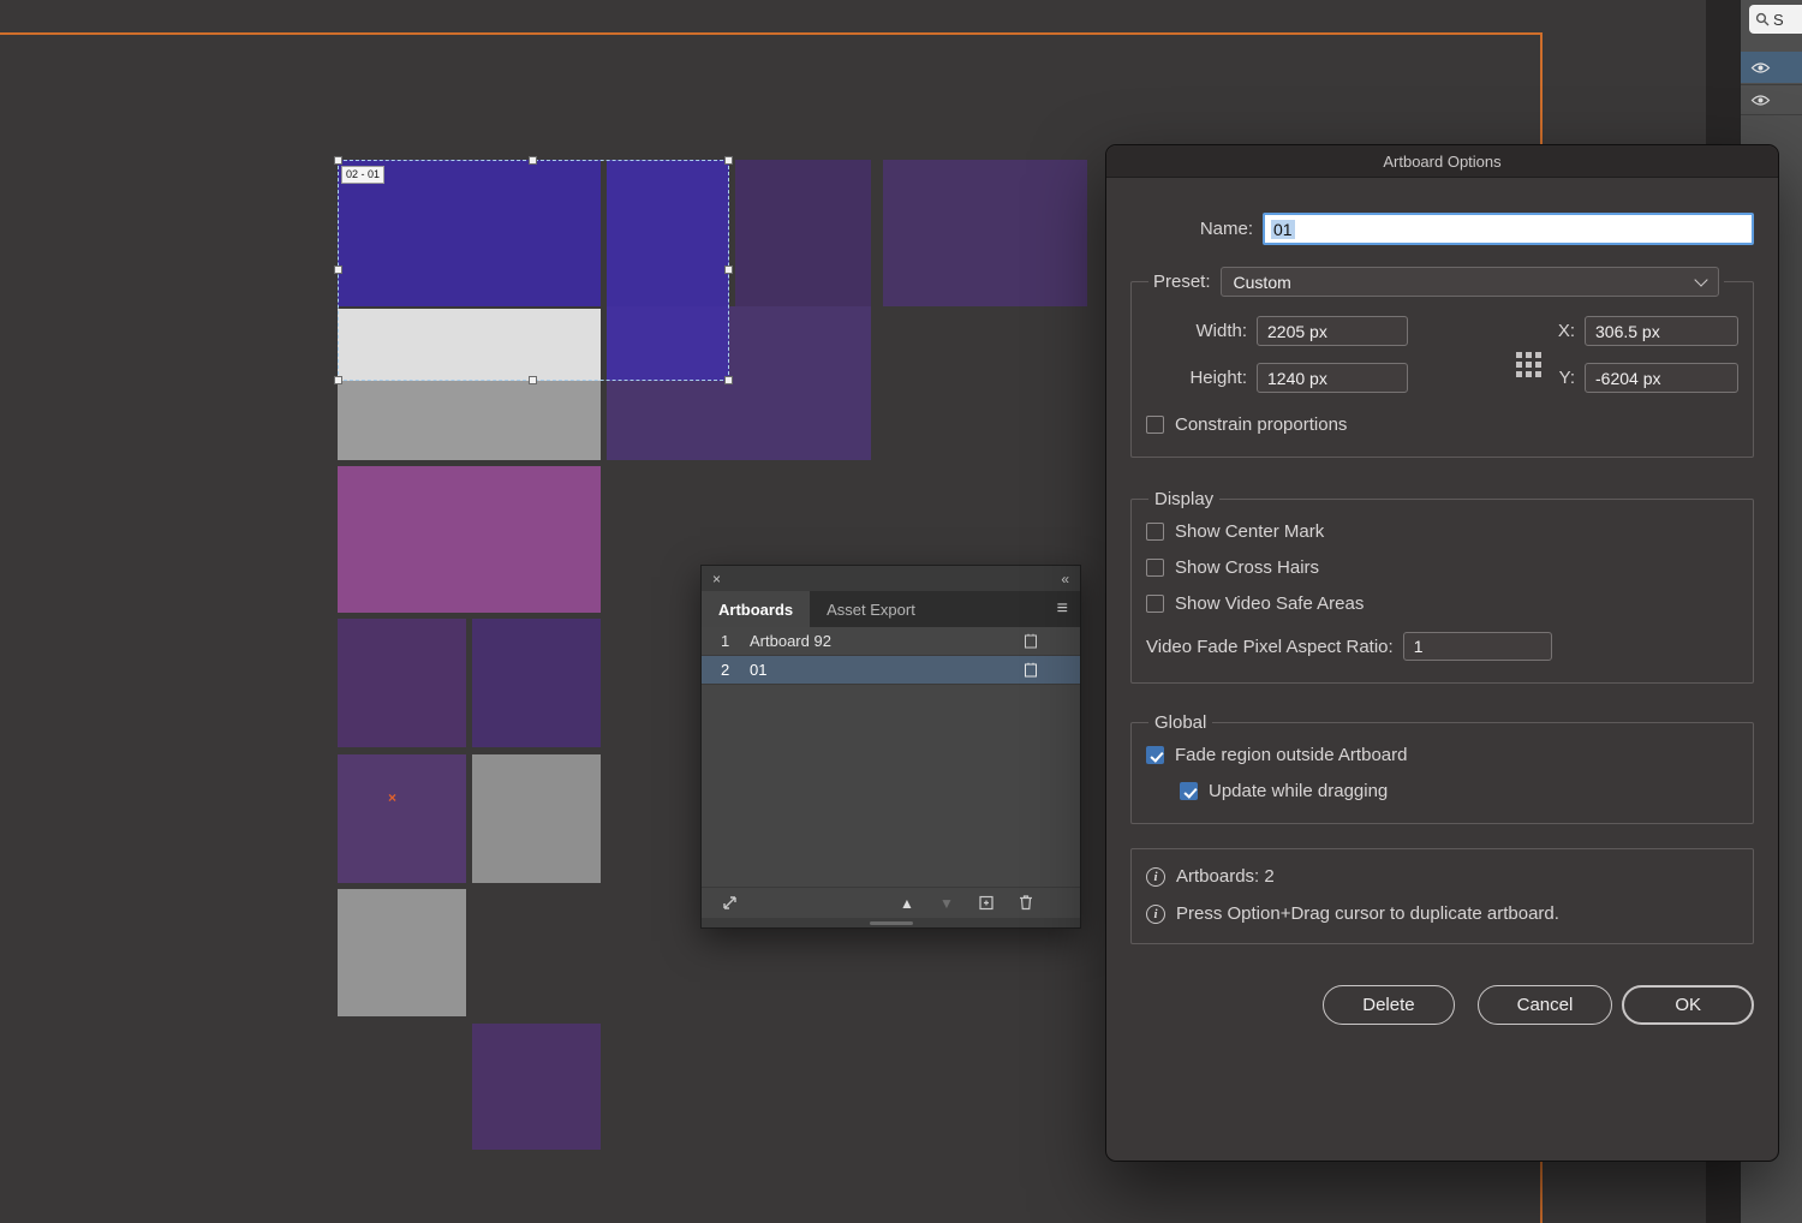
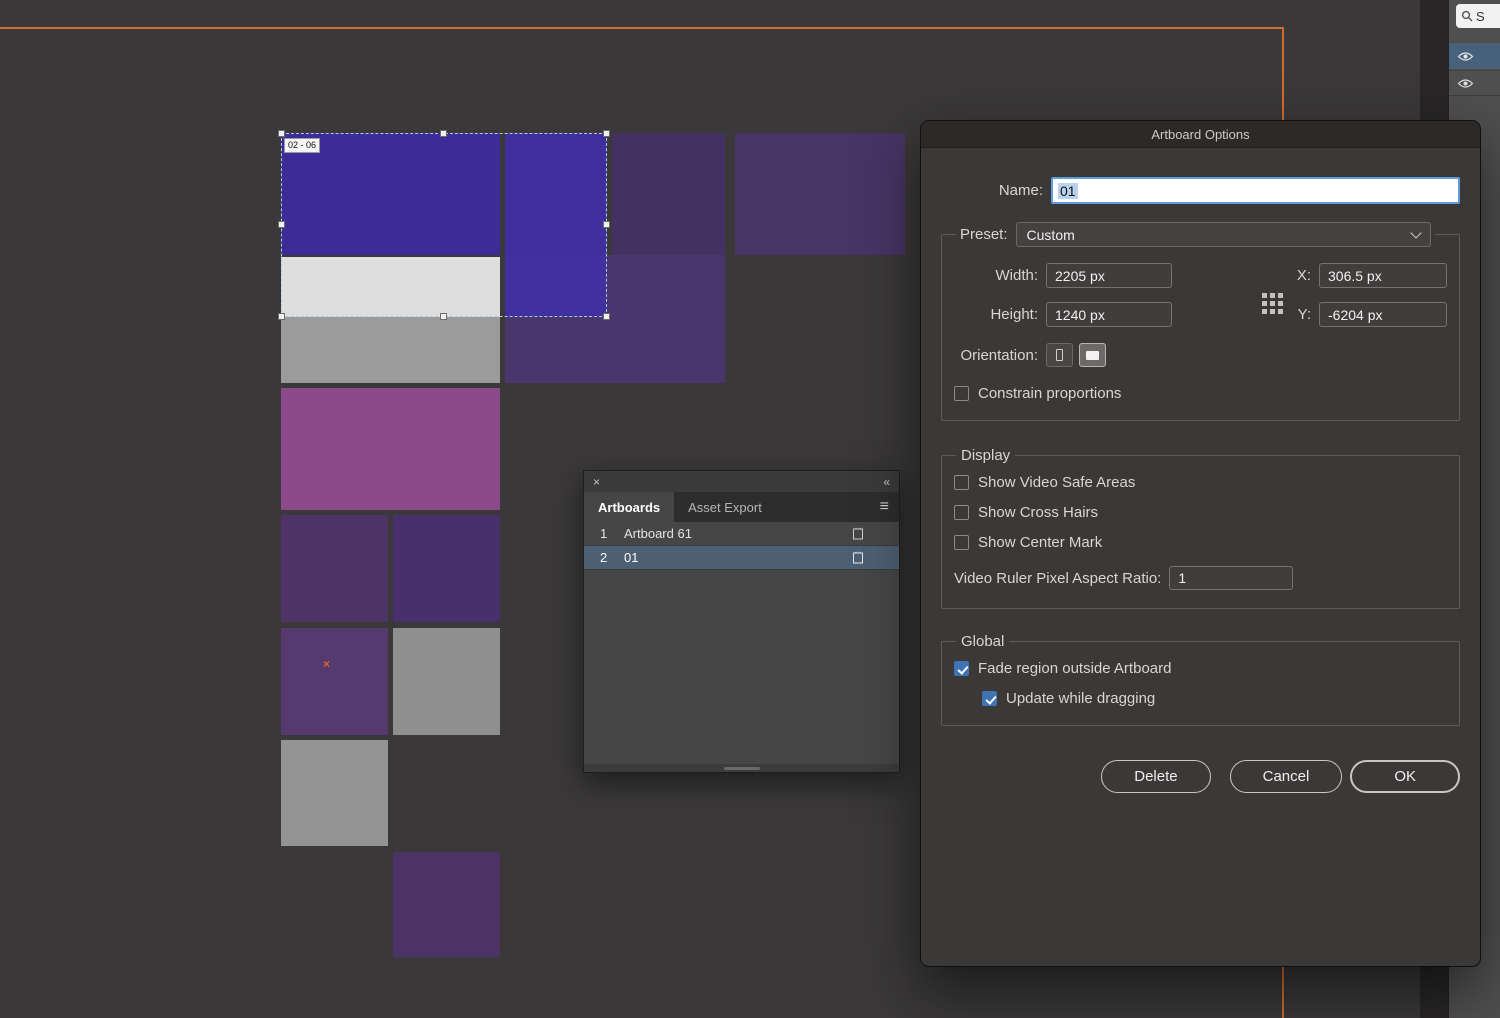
  ×
- 02 - 01
+ 02 - 06
  ×
  «
  Artboards
  Asset Export
  ≡
  1
- Artboard 92
+ Artboard 61
  2
  01
- ▲
- ▼
  S
  Artboard Options
  Name:
  01
  Preset:
  Custom
  Width:
  2205 px
  X:
  306.5 px
  Height:
  1240 px
  Y:
  -6204 px
+ Orientation:
  Constrain proportions
  Display
- Show Center Mark
+ Show Video Safe Areas
  Show Cross Hairs
- Show Video Safe Areas
+ Show Center Mark
- Video Fade Pixel Aspect Ratio:
+ Video Ruler Pixel Aspect Ratio:
  1
  Global
  Fade region outside Artboard
  Update while dragging
- Artboards: 2
- Press Option+Drag cursor to duplicate artboard.
  Delete
  Cancel
  OK
